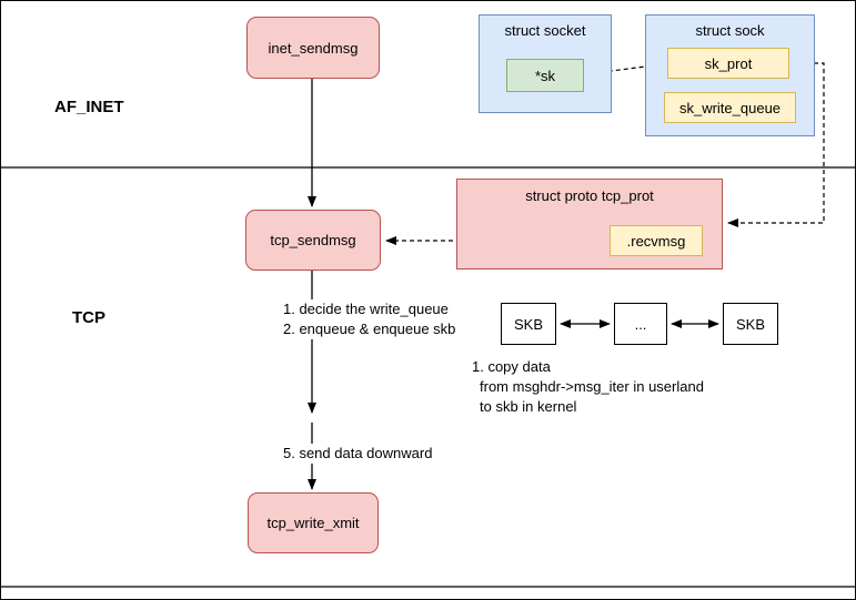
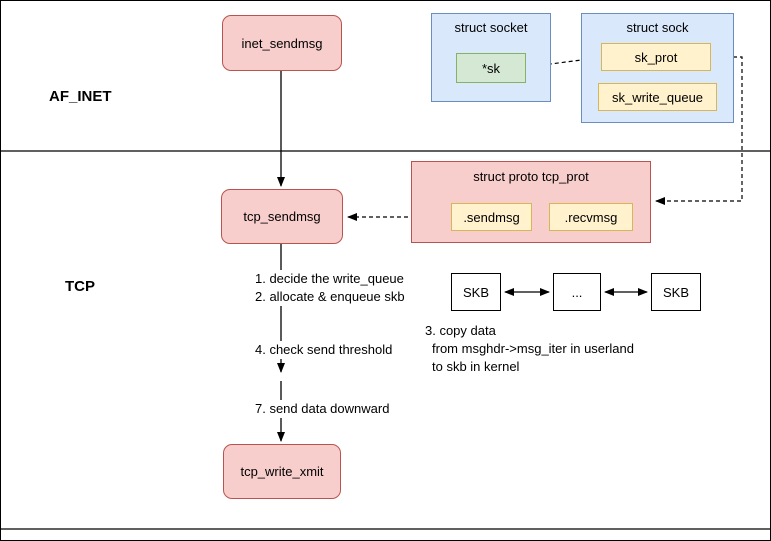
  AF_INET
  TCP
  inet_sendmsg
  struct socket
  *sk
  struct sock
  sk_prot
  sk_write_queue
  struct proto tcp_prot
+ .sendmsg
  .recvmsg
  tcp_sendmsg
  tcp_write_xmit
  SKB
  ...
  SKB
  1. decide the write_queue
- 2. enqueue & enqueue skb
+ 2. allocate & enqueue skb
- 1. copy data
+ 3. copy data
  from msghdr->msg_iter in userland
  to skb in kernel
+ 4. check send threshold
- 5. send data downward
+ 7. send data downward
